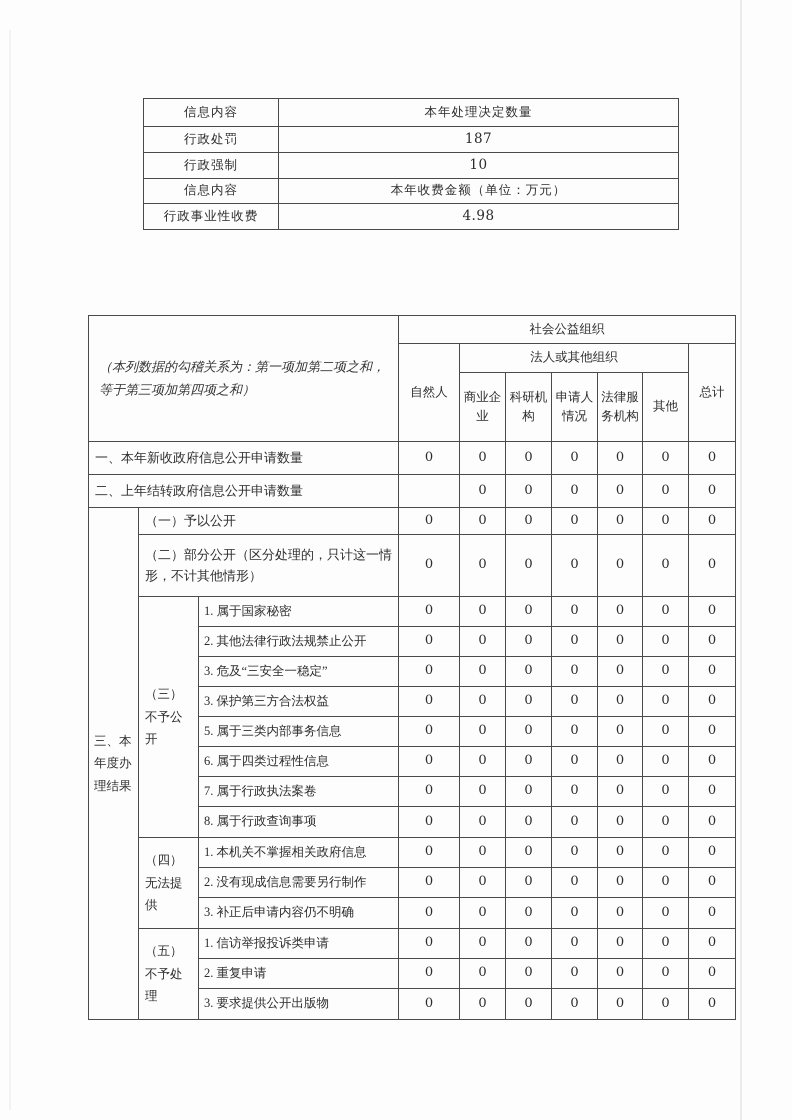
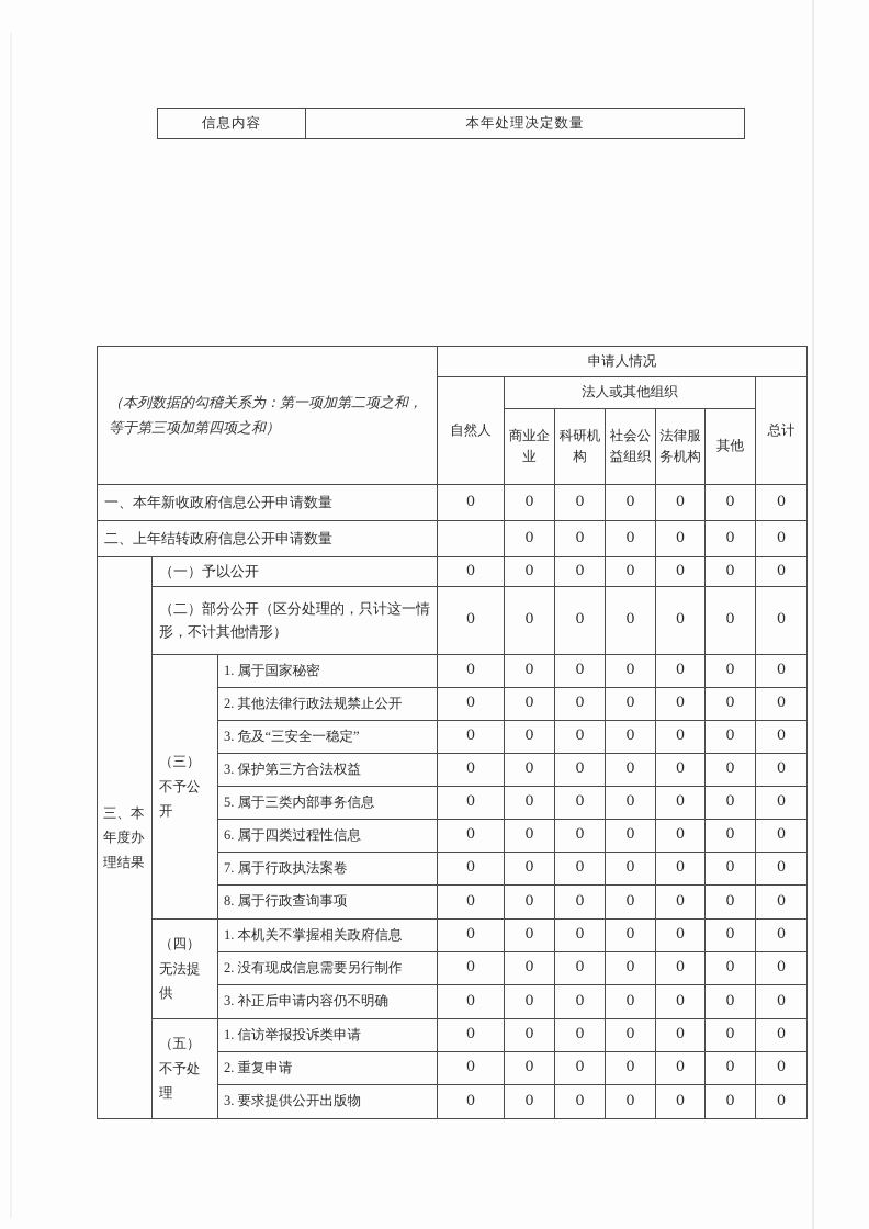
  信息内容	本年处理决定数量
- 行政处罚	187
- 行政强制	10
- 信息内容	本年收费金额（单位：万元）
- 行政事业性收费	4.98
- （本列数据的勾稽关系为：第一项加第二项之和，等于第三项加第四项之和）	社会公益组织
+ （本列数据的勾稽关系为：第一项加第二项之和，等于第三项加第四项之和）	申请人情况
  自然人	法人或其他组织	总计
- 商业企业	科研机构	申请人情况	法律服务机构	其他
+ 商业企业	科研机构	社会公益组织	法律服务机构	其他
  一、本年新收政府信息公开申请数量	0	0	0	0	0	0	0
  二、上年结转政府信息公开申请数量		0	0	0	0	0	0
  三、本年度办理结果	（一）予以公开	0	0	0	0	0	0	0
  （二）部分公开（区分处理的，只计这一情形，不计其他情形）	0	0	0	0	0	0	0
  （三）不予公开	1. 属于国家秘密	0	0	0	0	0	0	0
  2. 其他法律行政法规禁止公开	0	0	0	0	0	0	0
  3. 危及“三安全一稳定”	0	0	0	0	0	0	0
  3. 保护第三方合法权益	0	0	0	0	0	0	0
  5. 属于三类内部事务信息	0	0	0	0	0	0	0
  6. 属于四类过程性信息	0	0	0	0	0	0	0
  7. 属于行政执法案卷	0	0	0	0	0	0	0
  8. 属于行政查询事项	0	0	0	0	0	0	0
  （四）无法提供	1. 本机关不掌握相关政府信息	0	0	0	0	0	0	0
  2. 没有现成信息需要另行制作	0	0	0	0	0	0	0
  3. 补正后申请内容仍不明确	0	0	0	0	0	0	0
  （五）不予处理	1. 信访举报投诉类申请	0	0	0	0	0	0	0
  2. 重复申请	0	0	0	0	0	0	0
  3. 要求提供公开出版物	0	0	0	0	0	0	0
